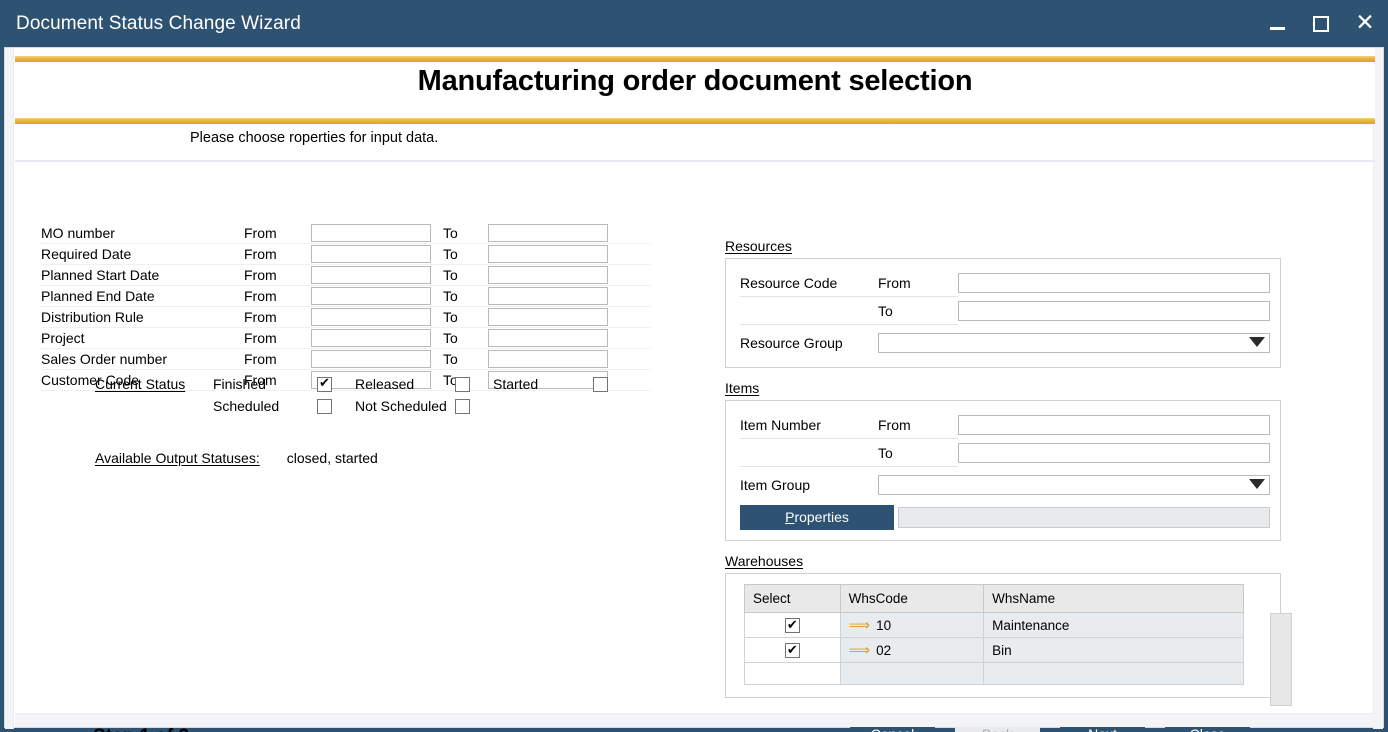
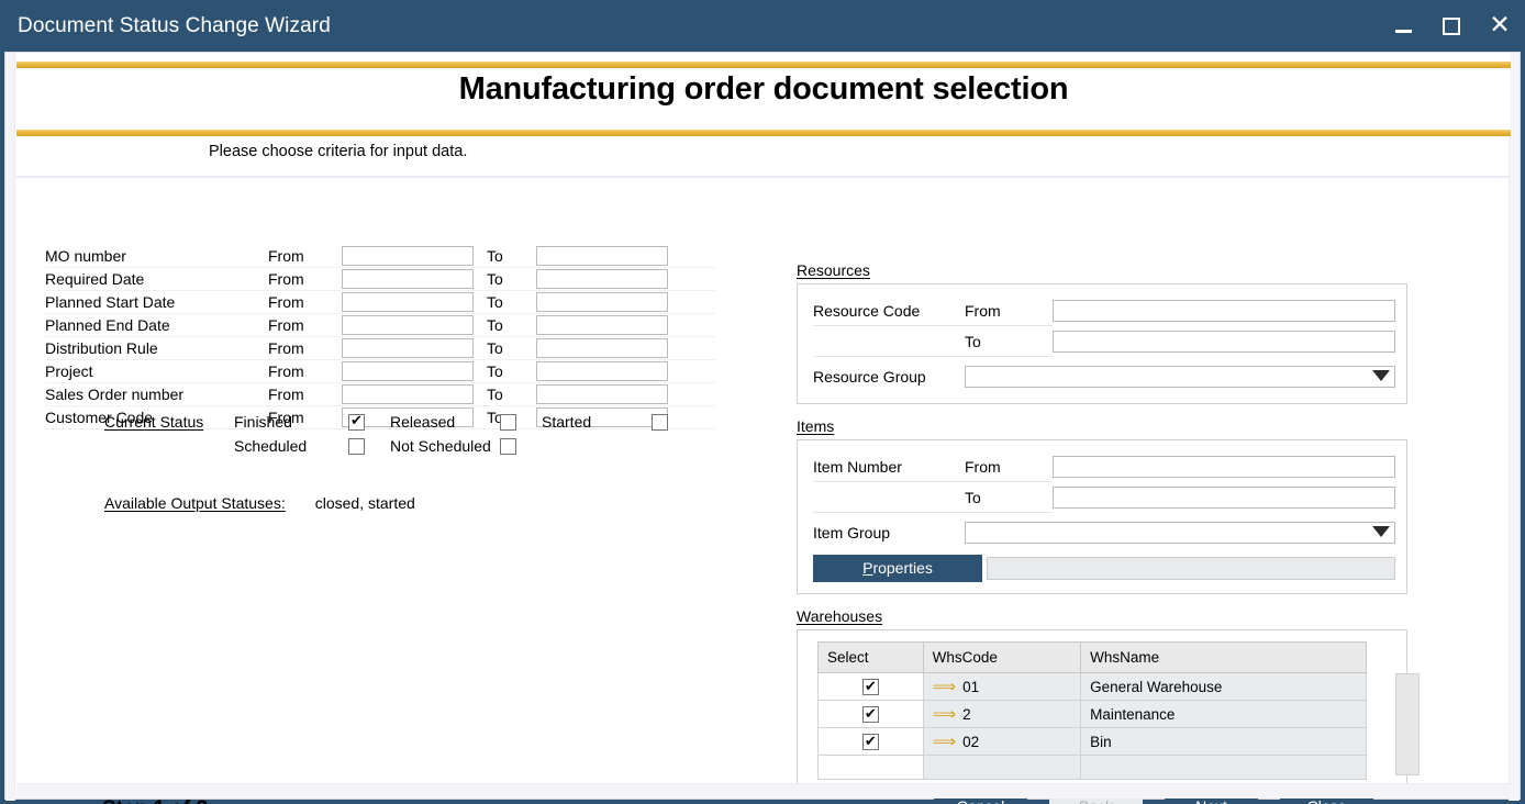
  Document Status Change Wizard
  ✕
  Manufacturing order document selection
- Please choose roperties for input data.
+ Please choose criteria for input data.
  MO number
  From
  To
  Required Date
  From
  To
  Planned Start Date
  From
  To
  Planned End Date
  From
  To
  Distribution Rule
  From
  To
  Project
  From
  To
  Sales Order number
  From
  To
  Customer Code
  From
  To
  Current Status
  Finished
  ✔
  Released
  Started
  Scheduled
  Not Scheduled
  Available Output Statuses:
  closed, started
  Resources
  Resource Code
  From
  To
  Resource Group
  Items
  Item Number
  From
  To
  Item Group
  P
  roperties
  Warehouses
  Select	WhsCode	WhsName
+ ✔	⟹ 01	General Warehouse
- ✔	⟹ 10	Maintenance
+ ✔	⟹ 2	Maintenance
  ✔	⟹ 02	Bin
